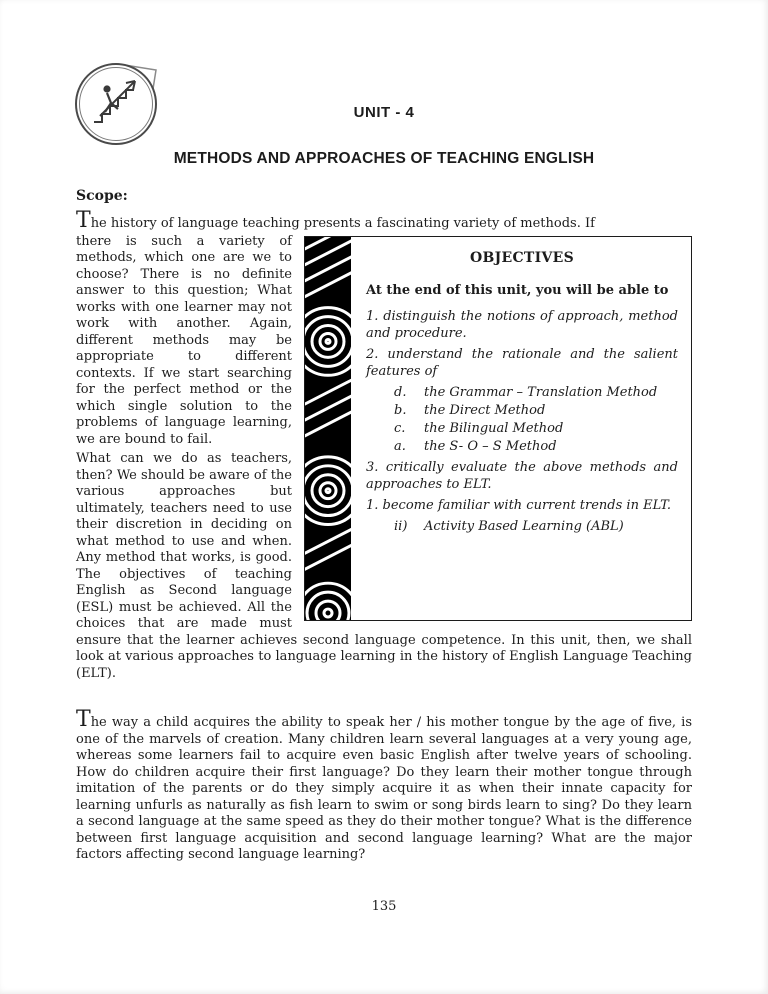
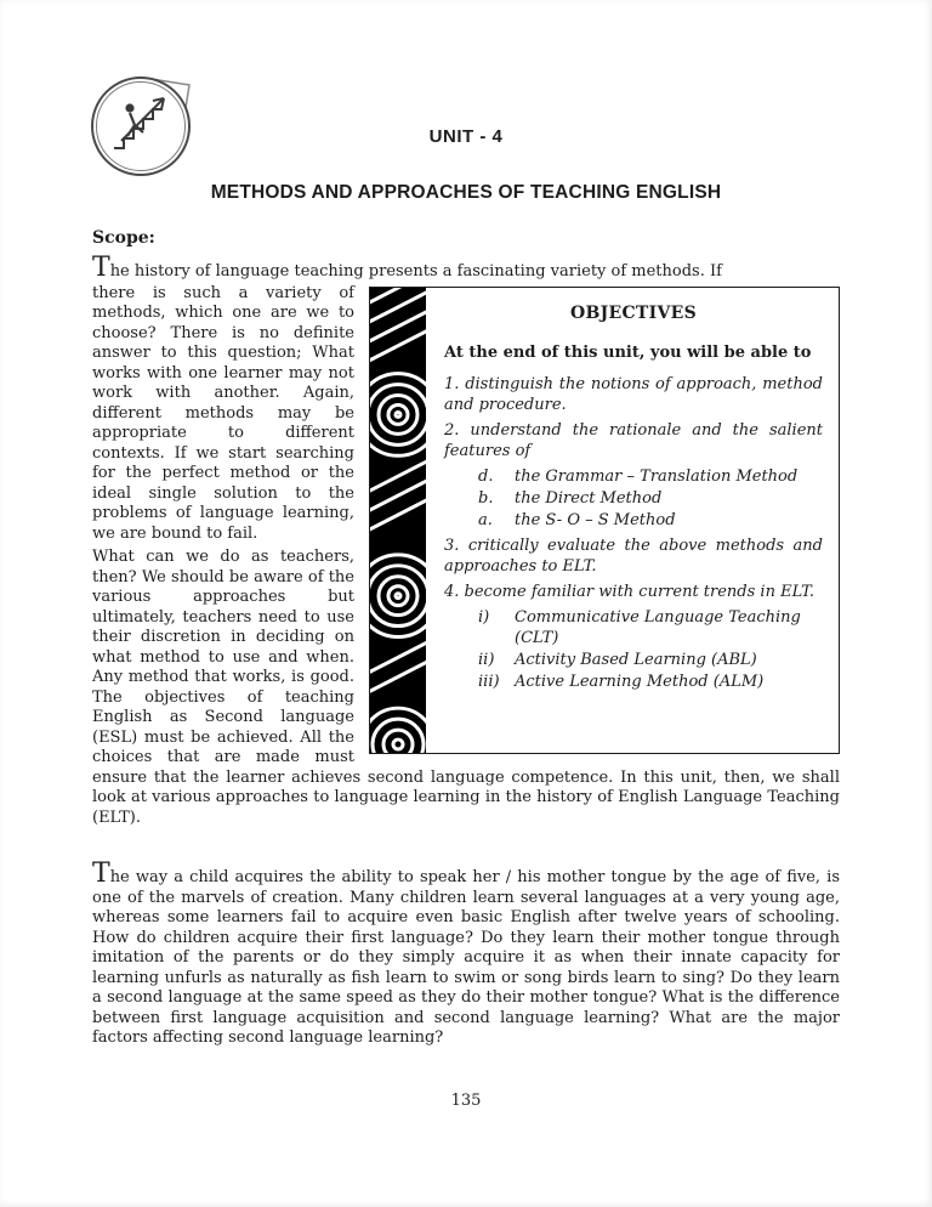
  UNIT - 4
  METHODS AND APPROACHES OF TEACHING ENGLISH
  Scope:
  The history of language teaching presents a fascinating variety of methods. If
  OBJECTIVES
  At the end of this unit, you will be able to
  1. distinguish the notions of approach, method and procedure.
  2. understand the rationale and the salient features of
  d.
  the Grammar – Translation Method
  b.
  the Direct Method
- c.
- the Bilingual Method
  a.
  the S- O – S Method
  3. critically evaluate the above methods and approaches to ELT.
- 1. become familiar with current trends in ELT.
+ 4. become familiar with current trends in ELT.
+ i)
+ Communicative Language Teaching (CLT)
  ii)
  Activity Based Learning (ABL)
+ iii)
+ Active Learning Method (ALM)
- there is such a variety of methods, which one are we to choose? There is no definite answer to this question; What works with one learner may not work with another. Again, different methods may be appropriate to different contexts. If we start searching for the perfect method or the which single solution to the problems of language learning, we are bound to fail.
+ there is such a variety of methods, which one are we to choose? There is no definite answer to this question; What works with one learner may not work with another. Again, different methods may be appropriate to different contexts. If we start searching for the perfect method or the ideal single solution to the problems of language learning, we are bound to fail.
  What can we do as teachers, then? We should be aware of the various approaches but ultimately, teachers need to use their discretion in deciding on what method to use and when. Any method that works, is good. The objectives of teaching English as Second language (ESL) must be achieved. All the choices that are made must ensure that the learner achieves second language competence. In this unit, then, we shall look at various approaches to language learning in the history of English Language Teaching (ELT).
  The way a child acquires the ability to speak her / his mother tongue by the age of five, is one of the marvels of creation. Many children learn several languages at a very young age, whereas some learners fail to acquire even basic English after twelve years of schooling. How do children acquire their first language? Do they learn their mother tongue through imitation of the parents or do they simply acquire it as when their innate capacity for learning unfurls as naturally as fish learn to swim or song birds learn to sing? Do they learn a second language at the same speed as they do their mother tongue? What is the difference between first language acquisition and second language learning? What are the major factors affecting second language learning?
  135
